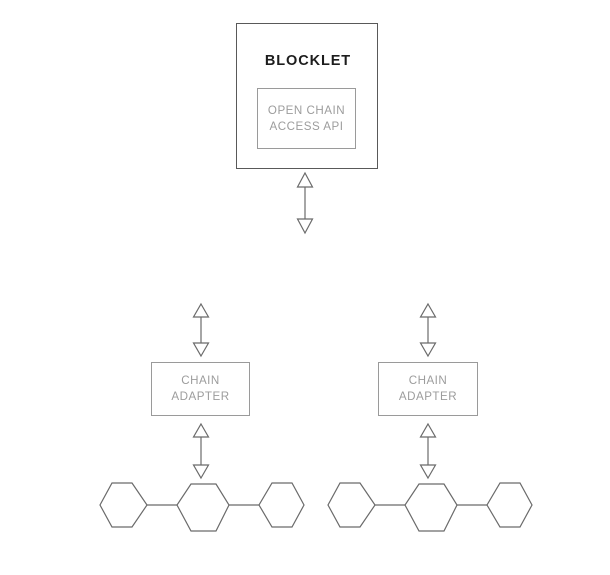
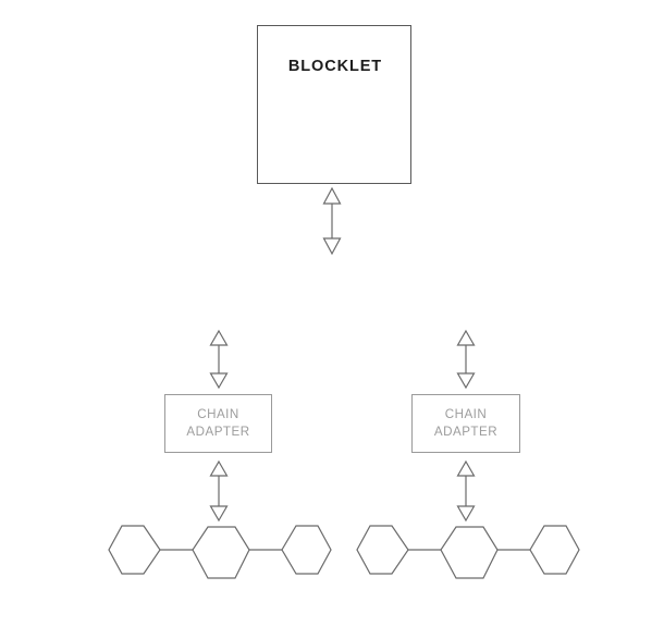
  BLOCKLET
- OPEN CHAIN
- ACCESS API
  CHAIN
  ADAPTER
  CHAIN
  ADAPTER
